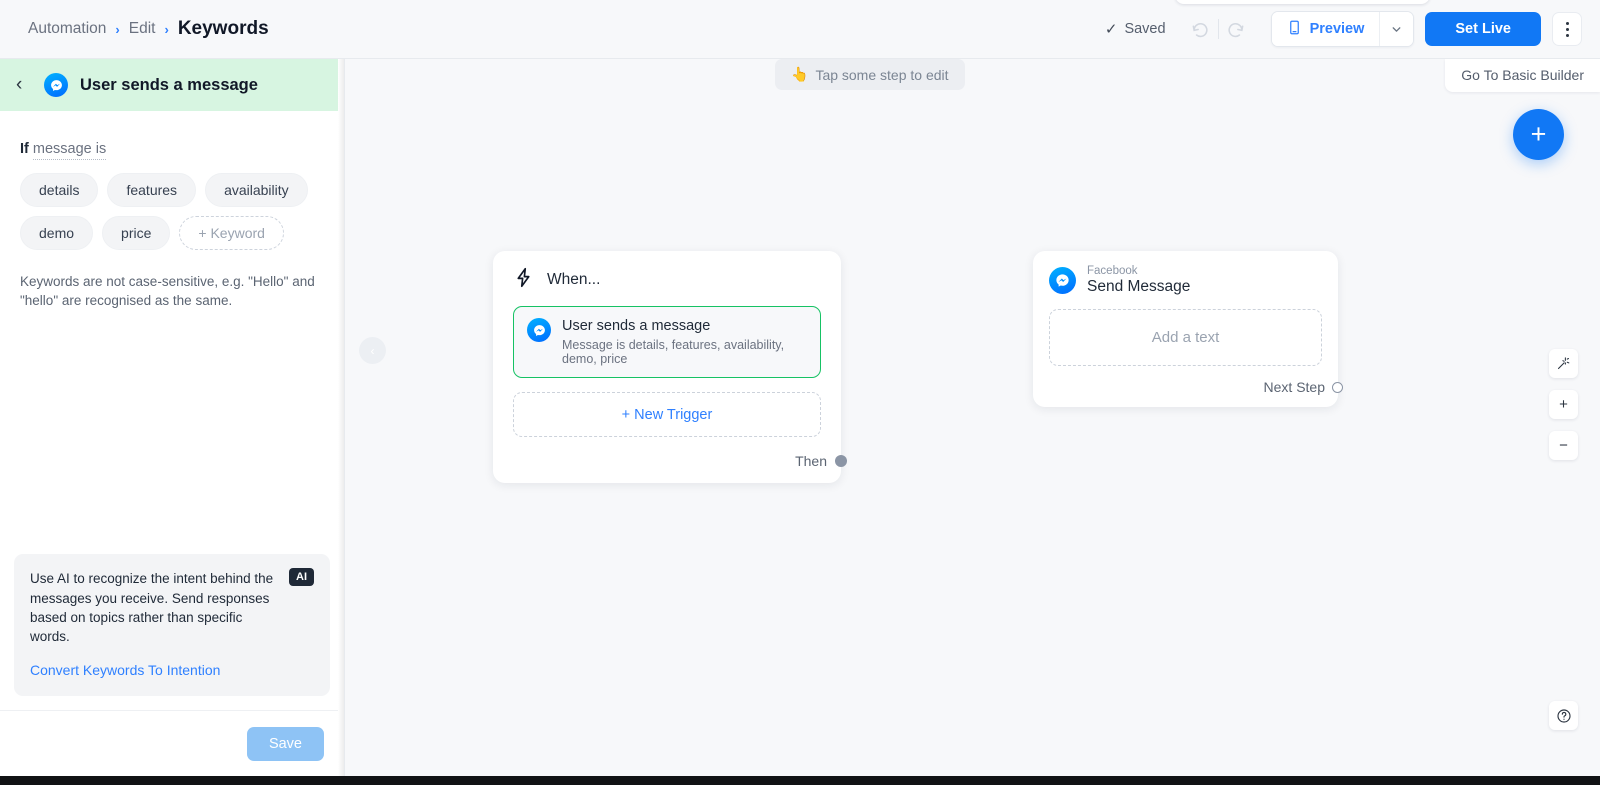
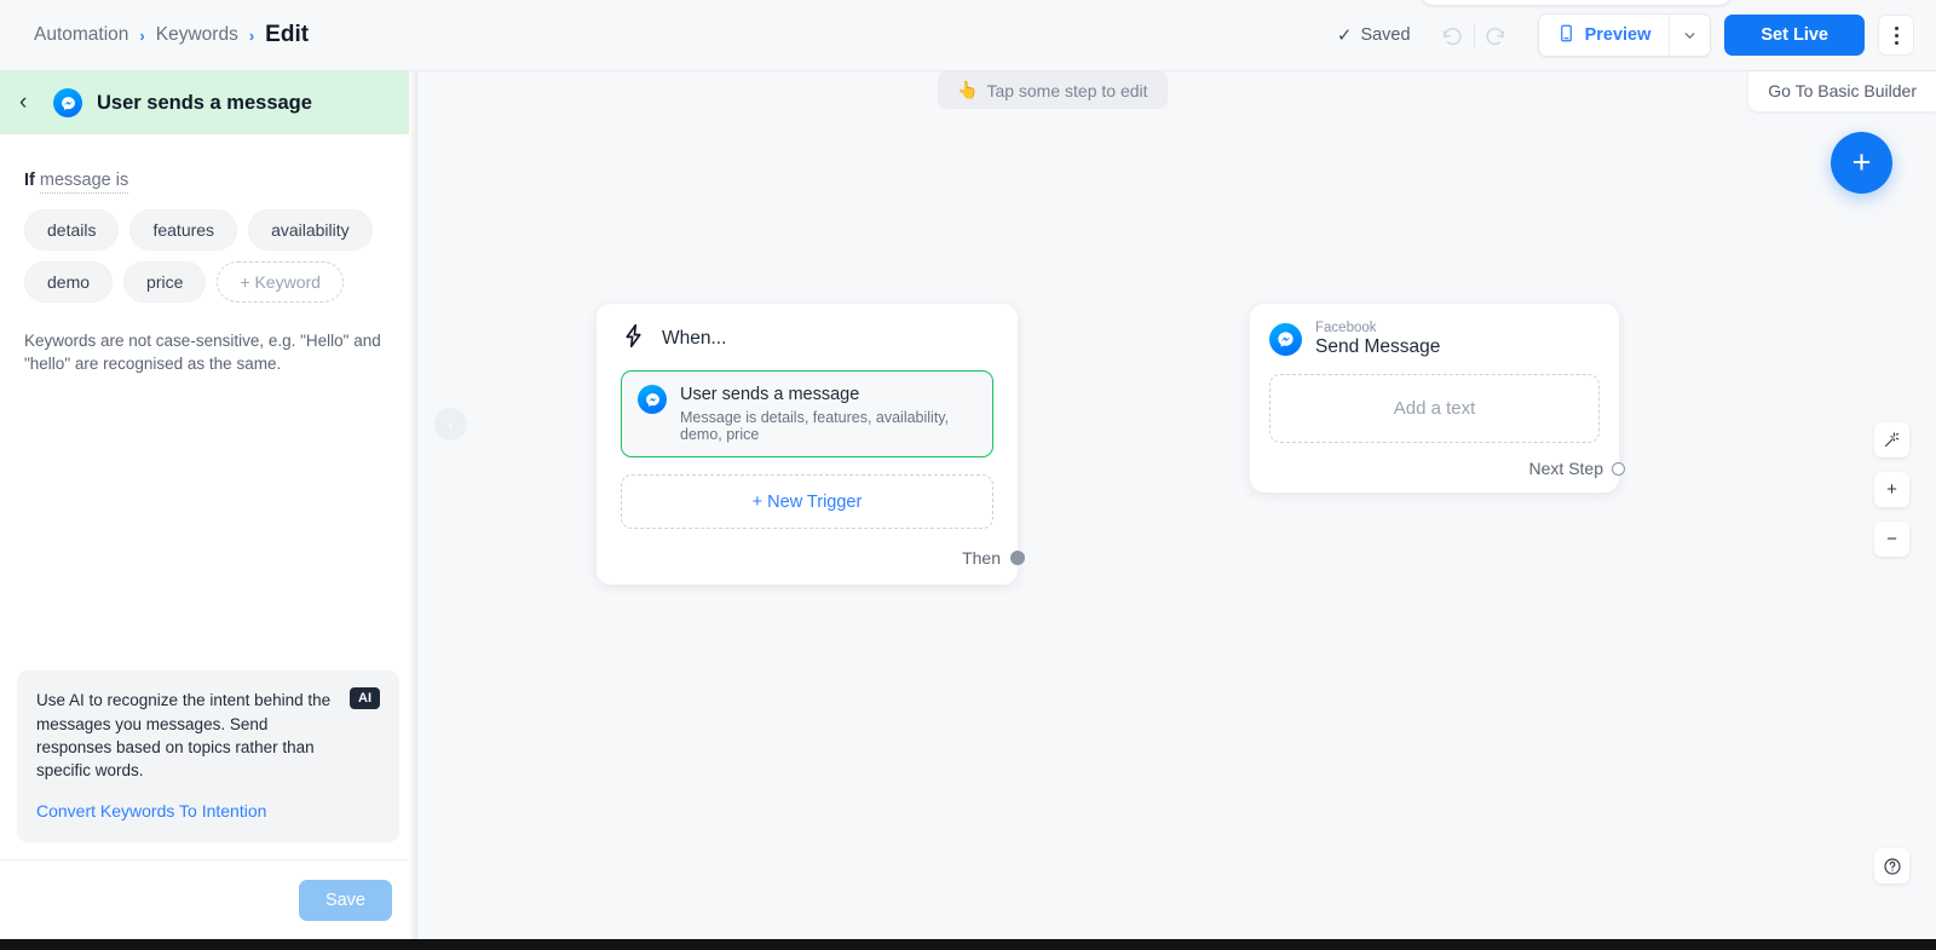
  Automation
  ›
- Edit
+ Keywords
  ›
- Keywords
+ Edit
  ✓
  Saved
  Preview
  Set Live
  ‹
  User sends a message
  If message is
  details
  features
  availability
  demo
  price
  + Keyword
  Keywords are not case-sensitive, e.g. "Hello" and "hello" are recognised as the same.
  AI
- Use AI to recognize the intent behind the messages you receive. Send responses based on topics rather than specific words.
+ Use AI to recognize the intent behind the messages you messages. Send responses based on topics rather than specific words.
  Convert Keywords To Intention
  Save
  👆
  Tap some step to edit
  Go To Basic Builder
  +
  +
  −
  When...
  User sends a message
  Message is details, features, availability, demo, price
  + New Trigger
  Then
  Facebook
  Send Message
  Add a text
  Next Step
